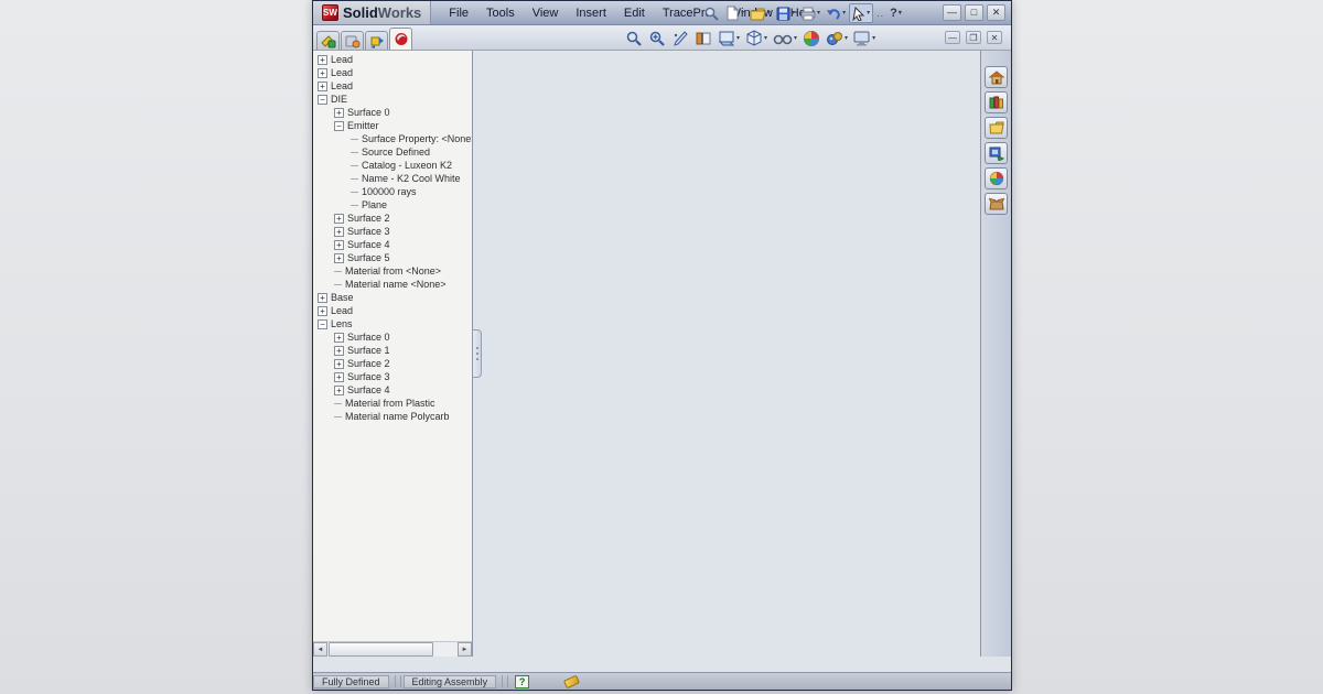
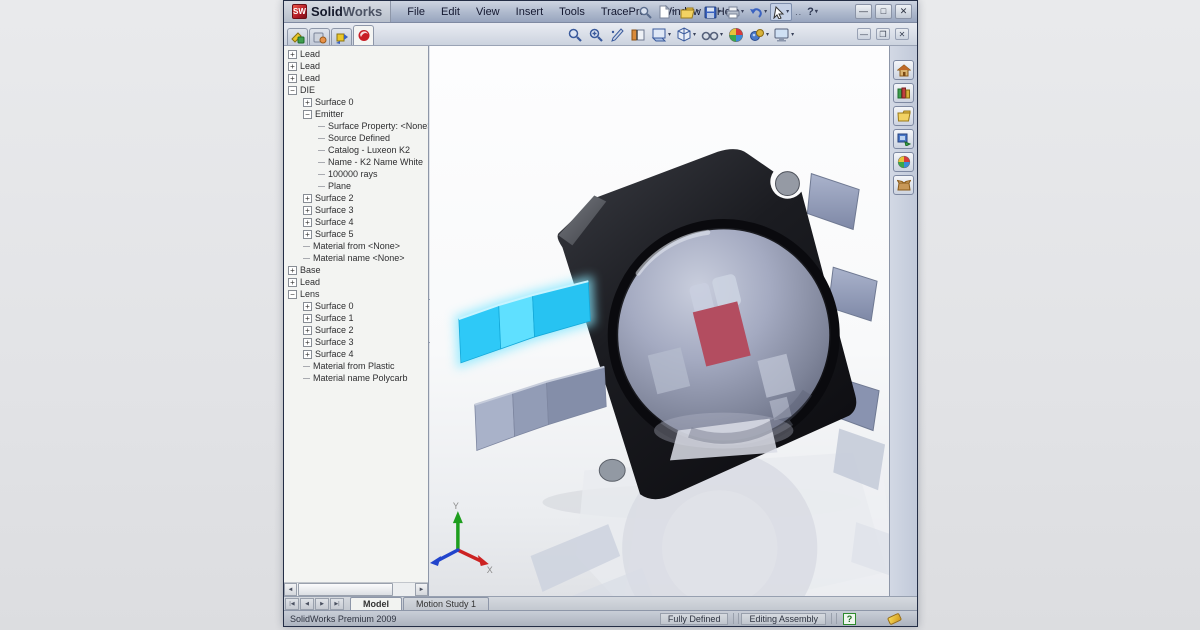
  SW
  SolidWorks
  File
- Tools
+ Edit
  View
  Insert
- Edit
+ Tools
  TracePr
  ..
  ?
  —
  □
  ✕
  —
  ❐
  ✕
  +
  Lead
  +
  Lead
  +
  Lead
  −
  DIE
  +
  Surface 0
  −
  Emitter
  Surface Property: <None
  Source Defined
  Catalog - Luxeon K2
- Name - K2 Cool White
+ Name - K2 Name White
  100000 rays
  Plane
  +
  Surface 2
  +
  Surface 3
  +
  Surface 4
  +
  Surface 5
  Material from <None>
  Material name <None>
  +
  Base
  +
  Lead
  −
  Lens
  +
  Surface 0
  +
  Surface 1
  +
  Surface 2
  +
  Surface 3
  +
  Surface 4
  Material from Plastic
  Material name Polycarb
+ Y
+ X
+ Model
+ Motion Study 1
+ SolidWorks Premium 2009
  Fully Defined
  Editing Assembly
  ?
